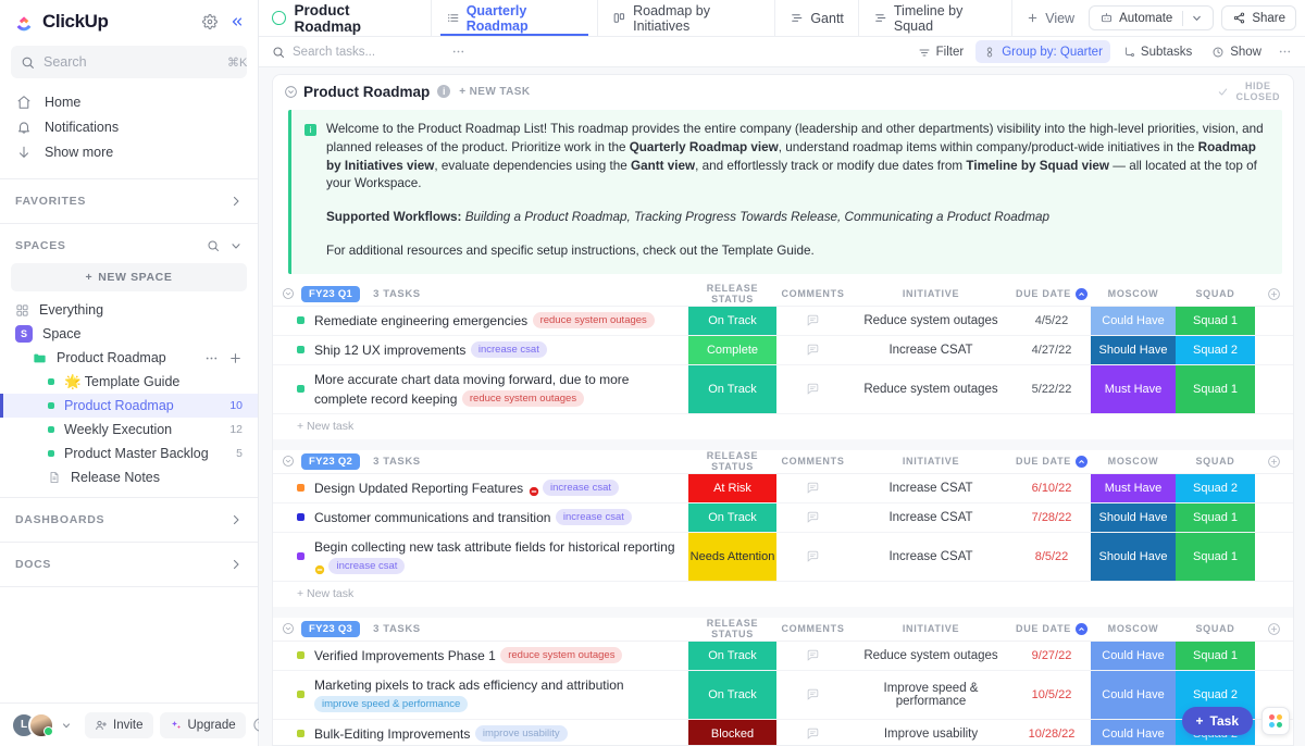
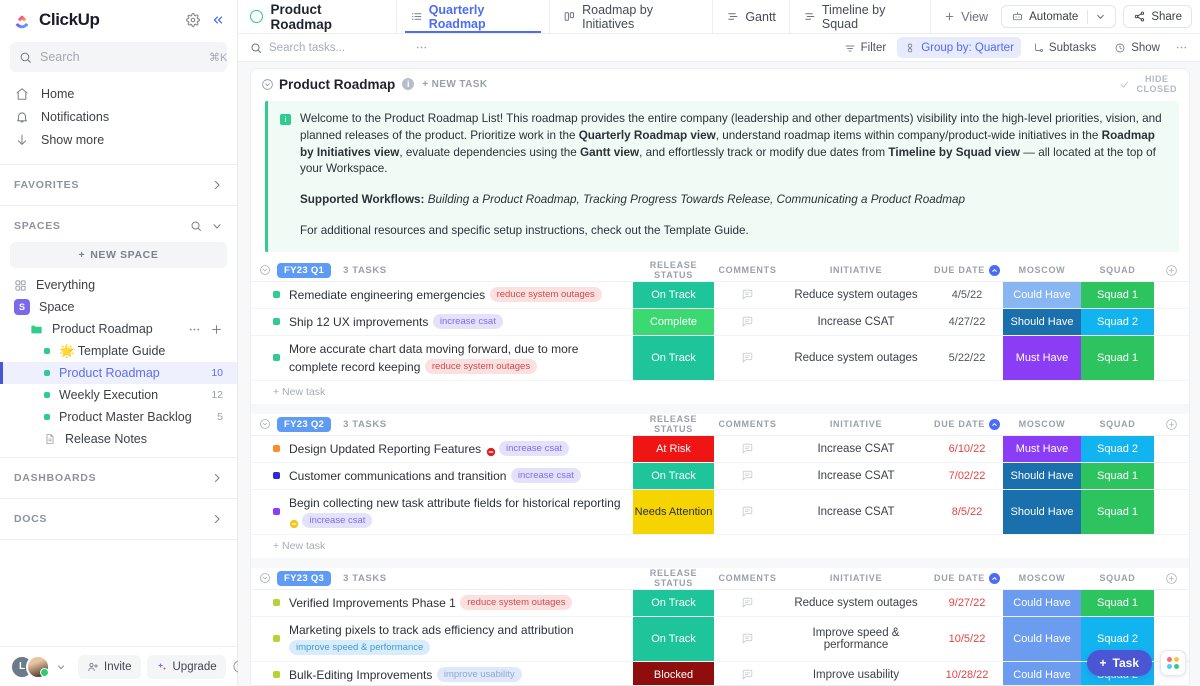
  ClickUp
  Search
  ⌘K
  Home
  Notifications
  Show more
  FAVORITES
  SPACES
  +
  NEW SPACE
  Everything
  S
  Space
  Product Roadmap
  🌟 Template Guide
  Product Roadmap
  10
  Weekly Execution
  12
  Product Master Backlog
  5
  Release Notes
  DASHBOARDS
  DOCS
  L
  Invite
  Upgrade
  Product Roadmap
  Quarterly Roadmap
  Roadmap by Initiatives
  Gantt
  Timeline by Squad
  View
  Automate
  Share
  Search tasks...
  Filter
  Group by: Quarter
  Subtasks
  Show
  Product Roadmap
  i
  + NEW TASK
  HIDE
  CLOSED
  i
  Welcome to the Product Roadmap List! This roadmap provides the entire company (leadership and other departments) visibility into the high-level priorities, vision, and planned releases of the product. Prioritize work in the Quarterly Roadmap view, understand roadmap items within company/product-wide initiatives in the Roadmap by Initiatives view, evaluate dependencies using the Gantt view, and effortlessly track or modify due dates from Timeline by Squad view — all located at the top of your Workspace.
  Supported Workflows: Building a Product Roadmap, Tracking Progress Towards Release, Communicating a Product Roadmap
  For additional resources and specific setup instructions, check out the Template Guide.
  FY23 Q1
  3 TASKS
  RELEASE STATUS
  COMMENTS
  INITIATIVE
  DUE DATE
  MOSCOW
  SQUAD
  Remediate engineering emergencies reduce system outages
  On Track
  Reduce system outages
  4/5/22
  Could Have
  Squad 1
  Ship 12 UX improvements increase csat
  Complete
  Increase CSAT
  4/27/22
  Should Have
  Squad 2
  More accurate chart data moving forward, due to more complete record keeping reduce system outages
  On Track
  Reduce system outages
  5/22/22
  Must Have
  Squad 1
  + New task
  FY23 Q2
  3 TASKS
  RELEASE STATUS
  COMMENTS
  INITIATIVE
  DUE DATE
  MOSCOW
  SQUAD
  Design Updated Reporting Features increase csat
  At Risk
  Increase CSAT
  6/10/22
  Must Have
  Squad 2
  Customer communications and transition increase csat
  On Track
  Increase CSAT
- 7/28/22
+ 7/02/22
  Should Have
  Squad 1
  Begin collecting new task attribute fields for historical reporting increase csat
  Needs Attention
  Increase CSAT
  8/5/22
  Should Have
  Squad 1
  + New task
  FY23 Q3
  3 TASKS
  RELEASE STATUS
  COMMENTS
  INITIATIVE
  DUE DATE
  MOSCOW
  SQUAD
  Verified Improvements Phase 1 reduce system outages
  On Track
  Reduce system outages
  9/27/22
  Could Have
  Squad 1
  Marketing pixels to track ads efficiency and attribution improve speed & performance
  On Track
  Improve speed & performance
  10/5/22
  Could Have
  Squad 2
  Bulk-Editing Improvements improve usability
  Blocked
  Improve usability
  10/28/22
  Could Have
  +
  Task
